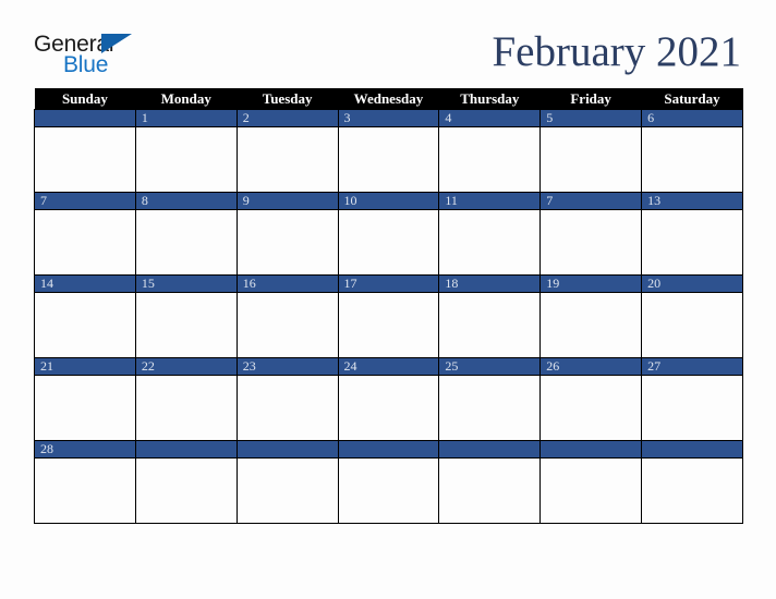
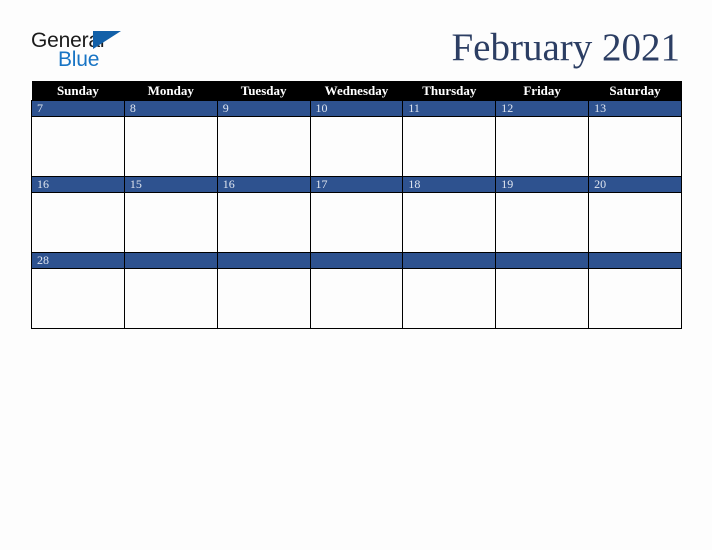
  General
  Blue
  February 2021
  Sunday	Monday	Tuesday	Wednesday	Thursday	Friday	Saturday
- 	1	2	3	4	5	6
- 7	8	9	10	11	7	13
+ 7	8	9	10	11	12	13
- 14	15	16	17	18	19	20
+ 16	15	16	17	18	19	20
- 21	22	23	24	25	26	27
  28
